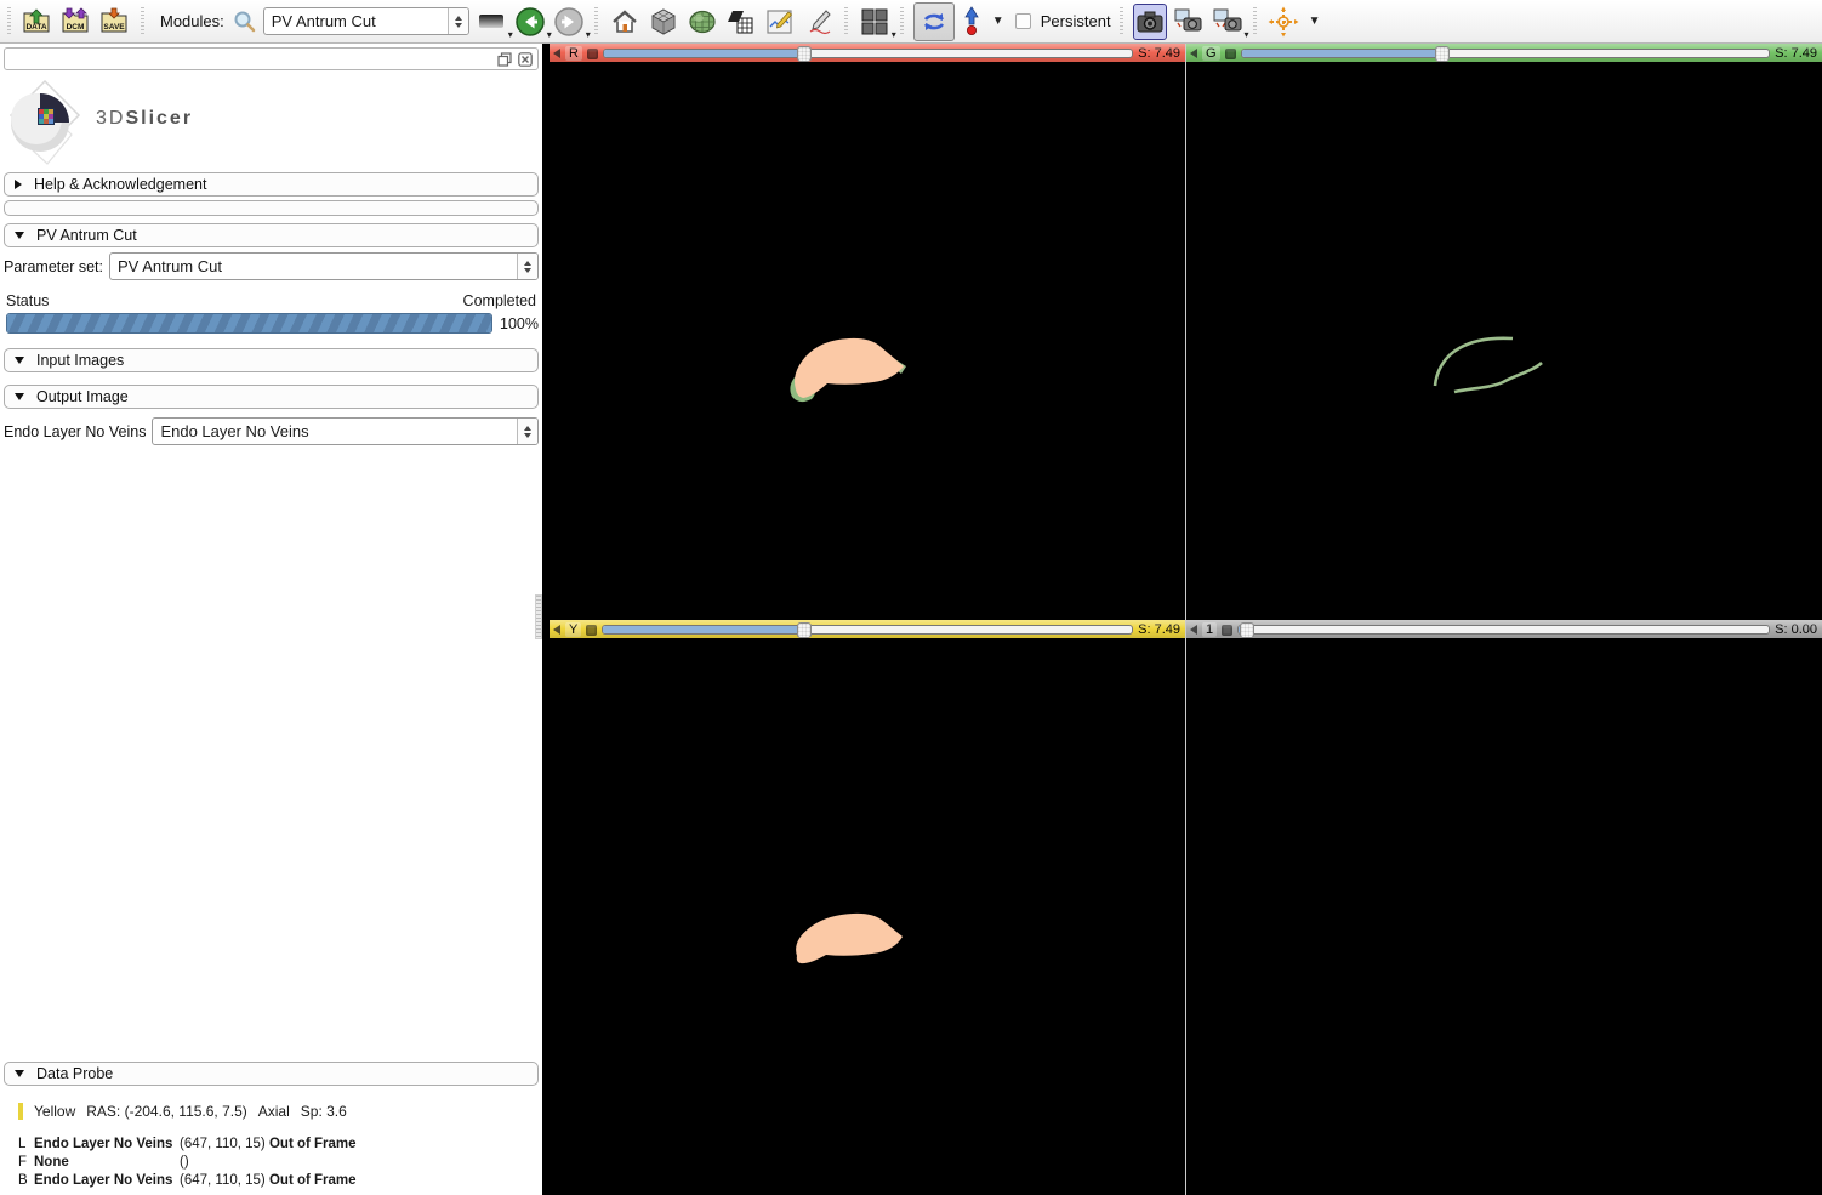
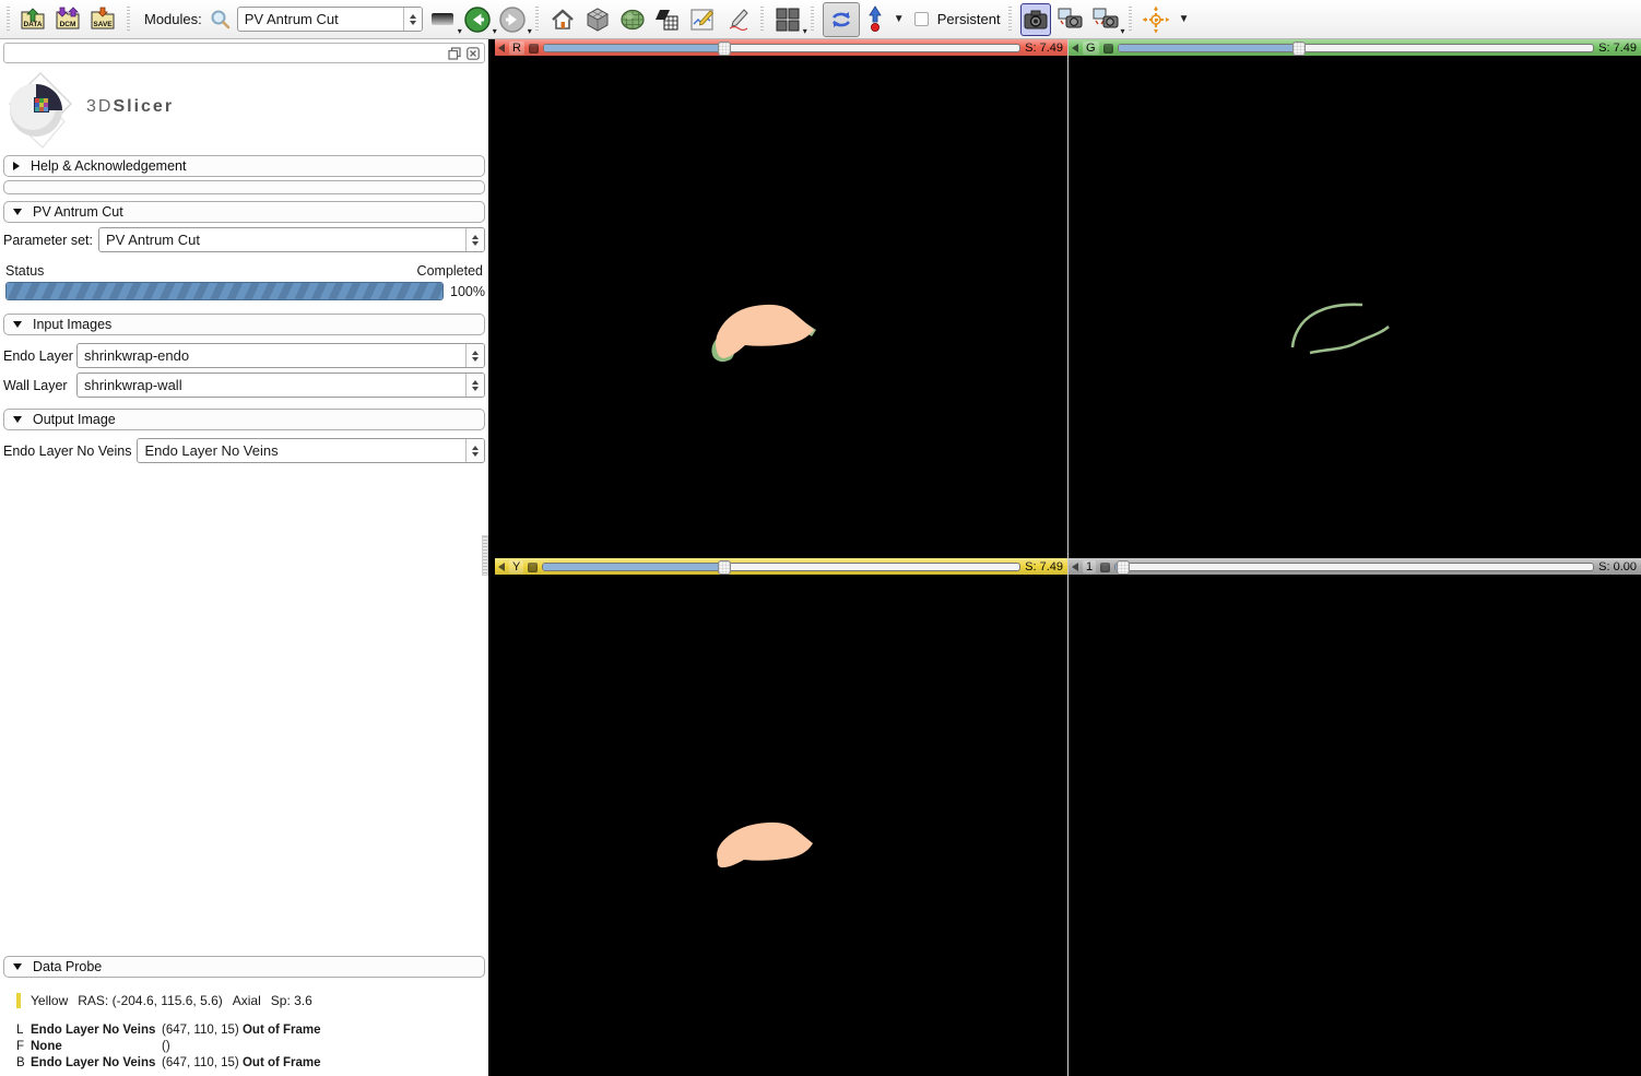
  Modules:
  PV Antrum Cut
  ▾
  ▾
  ▾
  ▾
  ▼
  Persistent
  ▾
  ▼
  3DSlicer
  Help & Acknowledgement
  PV Antrum Cut
  Parameter set:
  PV Antrum Cut
  Status
  Completed
  100%
  Input Images
+ Endo Layer
+ shrinkwrap-endo
+ Wall Layer
+ shrinkwrap-wall
  Output Image
  Endo Layer No Veins
  Endo Layer No Veins
  Data Probe
  Yellow
- RAS: (-204.6, 115.6, 7.5)
+ RAS: (-204.6, 115.6, 5.6)
  Axial
  Sp: 3.6
  L
  Endo Layer No Veins
  (647, 110, 15) Out of Frame
  F
  None
  ()
  B
  Endo Layer No Veins
  (647, 110, 15) Out of Frame
